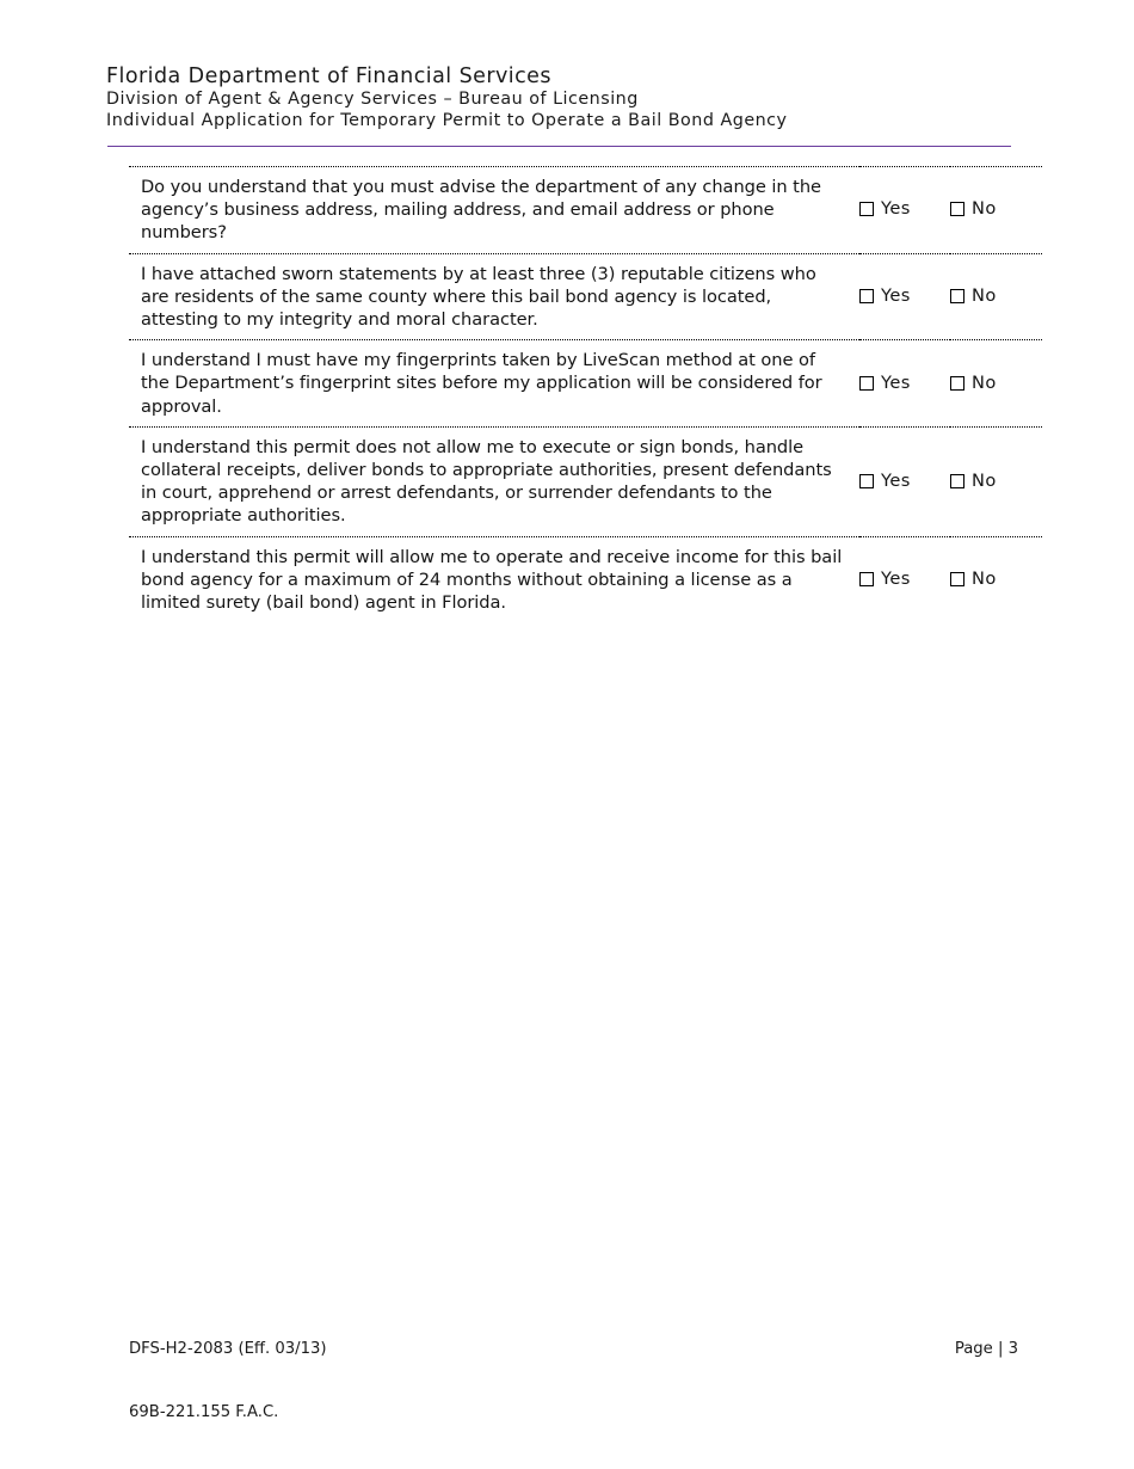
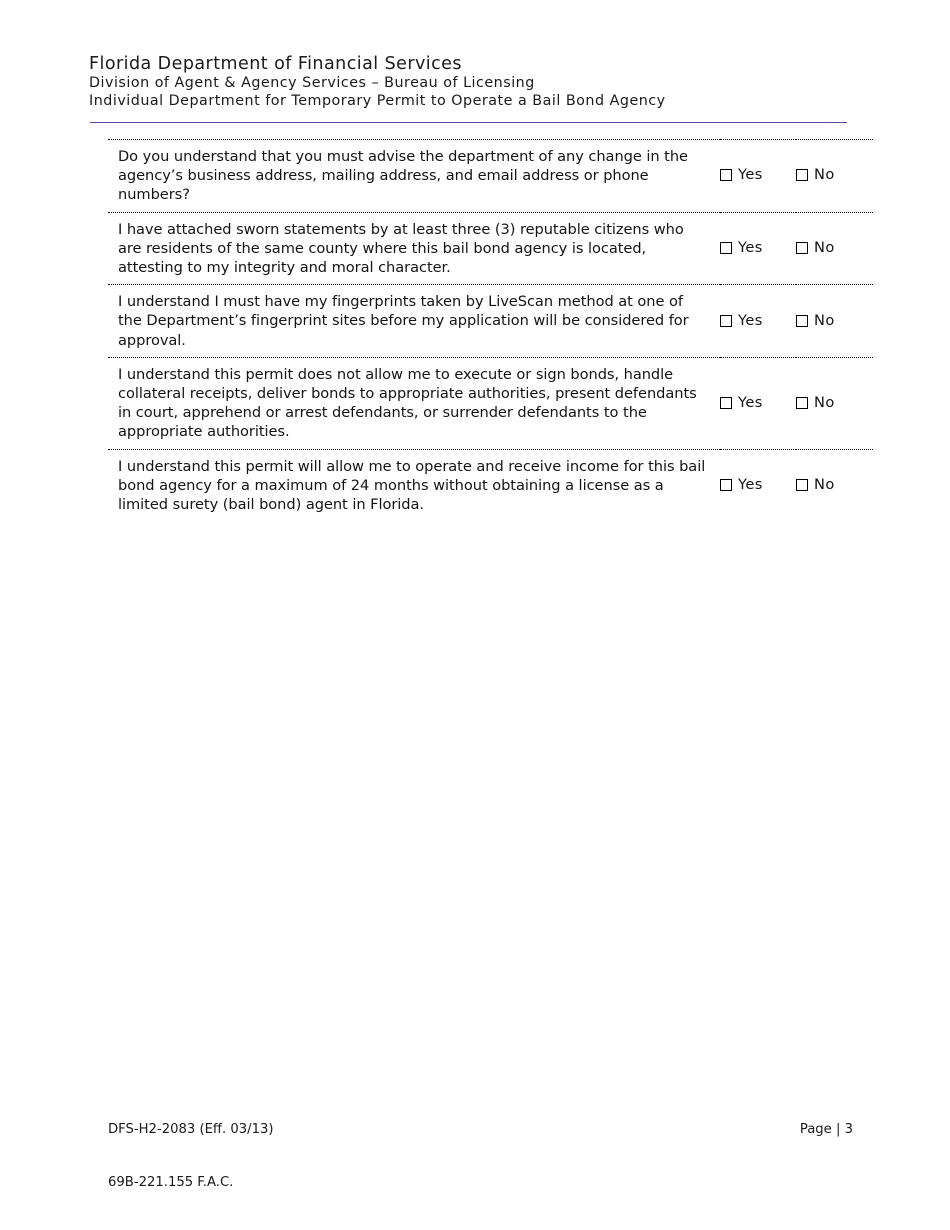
  Florida Department of Financial Services
  Division of Agent & Agency Services – Bureau of Licensing
- Individual Application for Temporary Permit to Operate a Bail Bond Agency
+ Individual Department for Temporary Permit to Operate a Bail Bond Agency
  Do you understand that you must advise the department of any change in the agency’s business address, mailing address, and email address or phone numbers?	Yes	No
  I have attached sworn statements by at least three (3) reputable citizens who are residents of the same county where this bail bond agency is located, attesting to my integrity and moral character.	Yes	No
  I understand I must have my fingerprints taken by LiveScan method at one of the Department’s fingerprint sites before my application will be considered for approval.	Yes	No
  I understand this permit does not allow me to execute or sign bonds, handle collateral receipts, deliver bonds to appropriate authorities, present defendants in court, apprehend or arrest defendants, or surrender defendants to the appropriate authorities.	Yes	No
  I understand this permit will allow me to operate and receive income for this bail bond agency for a maximum of 24 months without obtaining a license as a limited surety (bail bond) agent in Florida.	Yes	No
  DFS-H2-2083 (Eff. 03/13)
  Page | 3
  69B-221.155 F.A.C.
